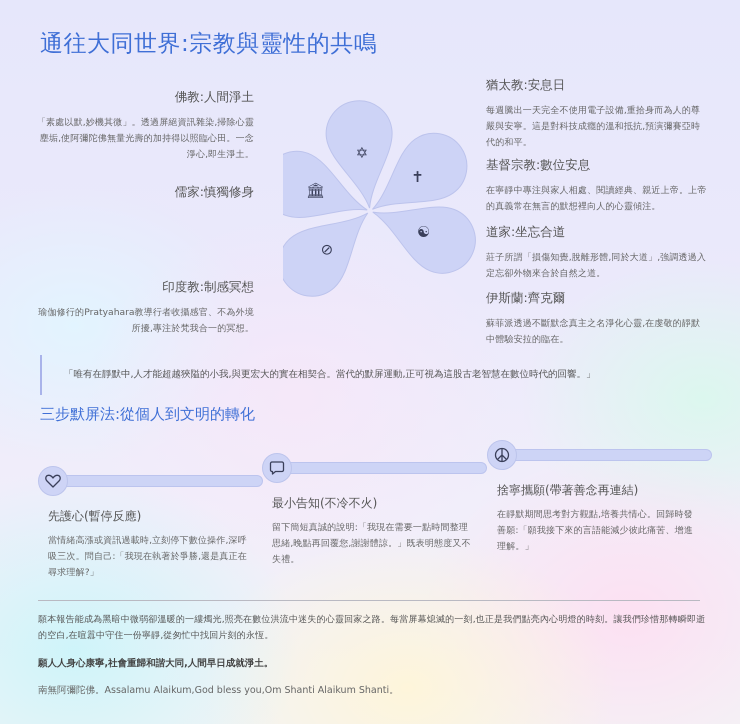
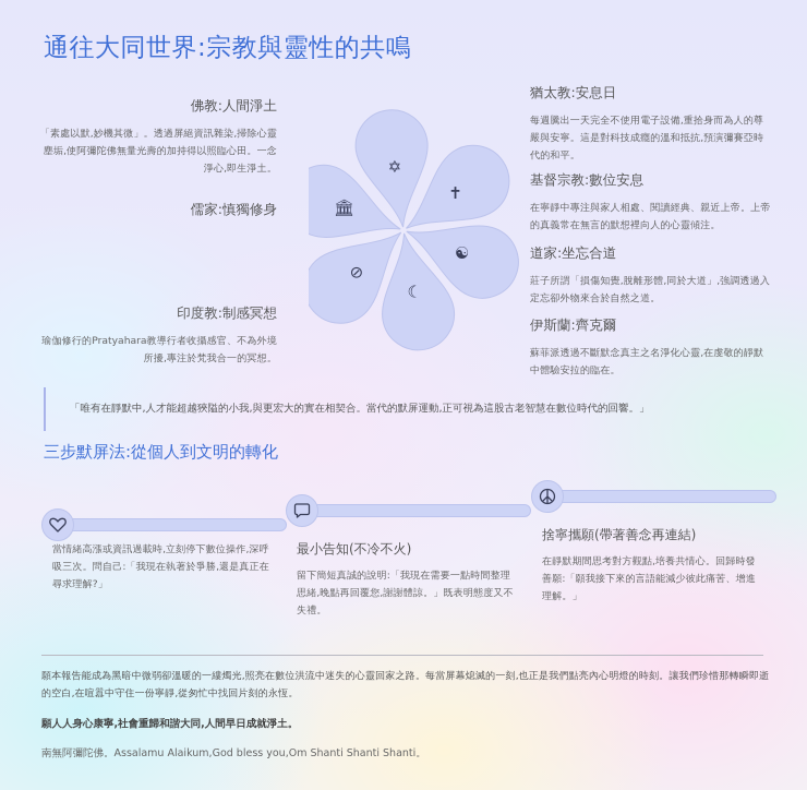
  通往大同世界:宗教與靈性的共鳴
  佛教:人間淨土
  「素處以默,妙機其微」。透過屏絕資訊雜染,掃除心靈塵垢,使阿彌陀佛無量光壽的加持得以照臨心田。一念淨心,即生淨土。
  儒家:慎獨修身
  印度教:制感冥想
  瑜伽修行的Pratyahara教導行者收攝感官、不為外境所擾,專注於梵我合一的冥想。
  ✡
  ✝
  ☯
+ ☾
  ⊘
  🏛
  猶太教:安息日
  每週騰出一天完全不使用電子設備,重拾身而為人的尊嚴與安寧。這是對科技成癮的溫和抵抗,預演彌賽亞時代的和平。
  基督宗教:數位安息
  在寧靜中專注與家人相處、閱讀經典、親近上帝。上帝的真義常在無言的默想裡向人的心靈傾注。
  道家:坐忘合道
  莊子所謂「損傷知覺,脫離形體,同於大道」,強調透過入定忘卻外物來合於自然之道。
  伊斯蘭:齊克爾
  蘇菲派透過不斷默念真主之名淨化心靈,在虔敬的靜默中體驗安拉的臨在。
  「唯有在靜默中,人才能超越狹隘的小我,與更宏大的實在相契合。當代的默屏運動,正可視為這股古老智慧在數位時代的回響。」
  三步默屏法:從個人到文明的轉化
- 先護心(暫停反應)
  當情緒高漲或資訊過載時,立刻停下數位操作,深呼吸三次。問自己:「我現在執著於爭勝,還是真正在尋求理解?」
  最小告知(不冷不火)
  留下簡短真誠的說明:「我現在需要一點時間整理思緒,晚點再回覆您,謝謝體諒。」既表明態度又不失禮。
  捨寧攜願(帶著善念再連結)
  在靜默期間思考對方觀點,培養共情心。回歸時發善願:「願我接下來的言語能減少彼此痛苦、增進理解。」
  願本報告能成為黑暗中微弱卻溫暖的一縷燭光,照亮在數位洪流中迷失的心靈回家之路。每當屏幕熄滅的一刻,也正是我們點亮內心明燈的時刻。讓我們珍惜那轉瞬即逝的空白,在喧囂中守住一份寧靜,從匆忙中找回片刻的永恆。
  願人人身心康寧,社會重歸和諧大同,人間早日成就淨土。
- 南無阿彌陀佛。Assalamu Alaikum,God bless you,Om Shanti Alaikum Shanti。
+ 南無阿彌陀佛。Assalamu Alaikum,God bless you,Om Shanti Shanti Shanti。
